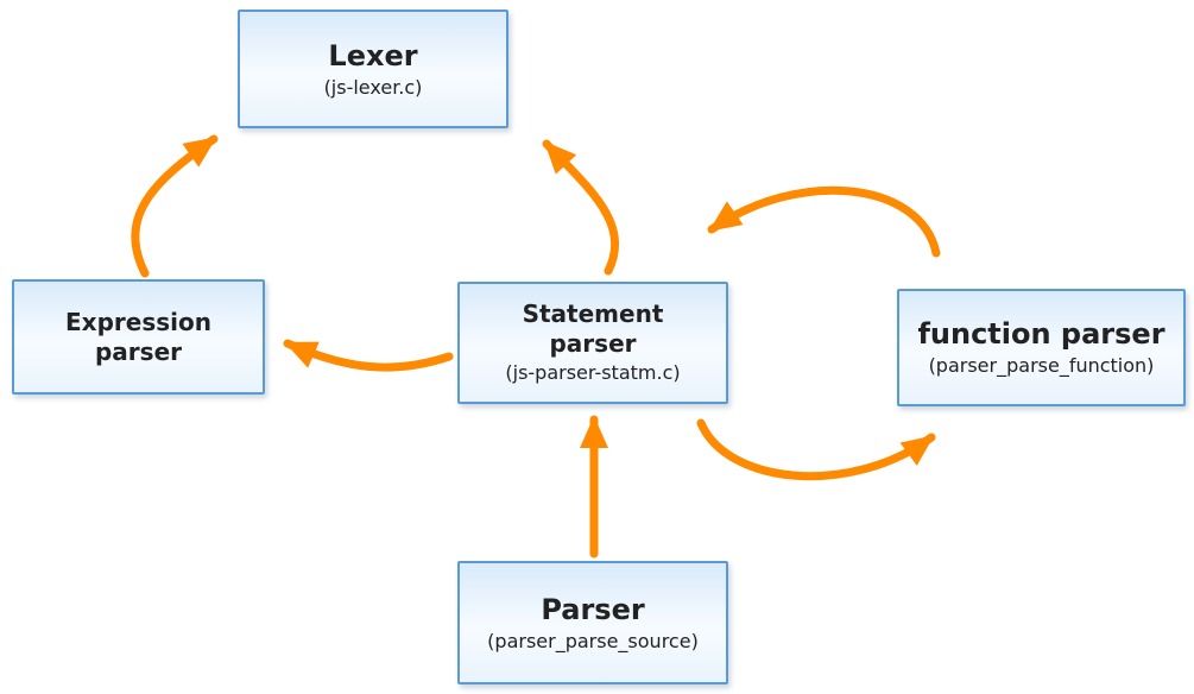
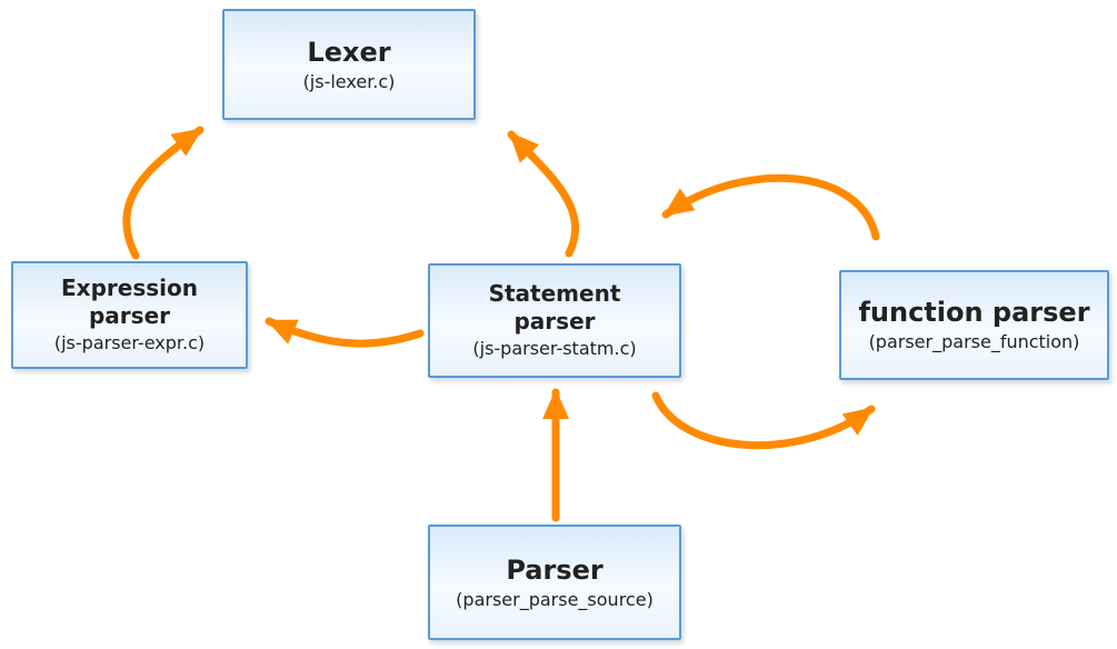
  Lexer
  (js-lexer.c)
  Expression
  parser
+ (js-parser-expr.c)
  Statement
  parser
  (js-parser-statm.c)
  function parser
  (parser_parse_function)
  Parser
  (parser_parse_source)
